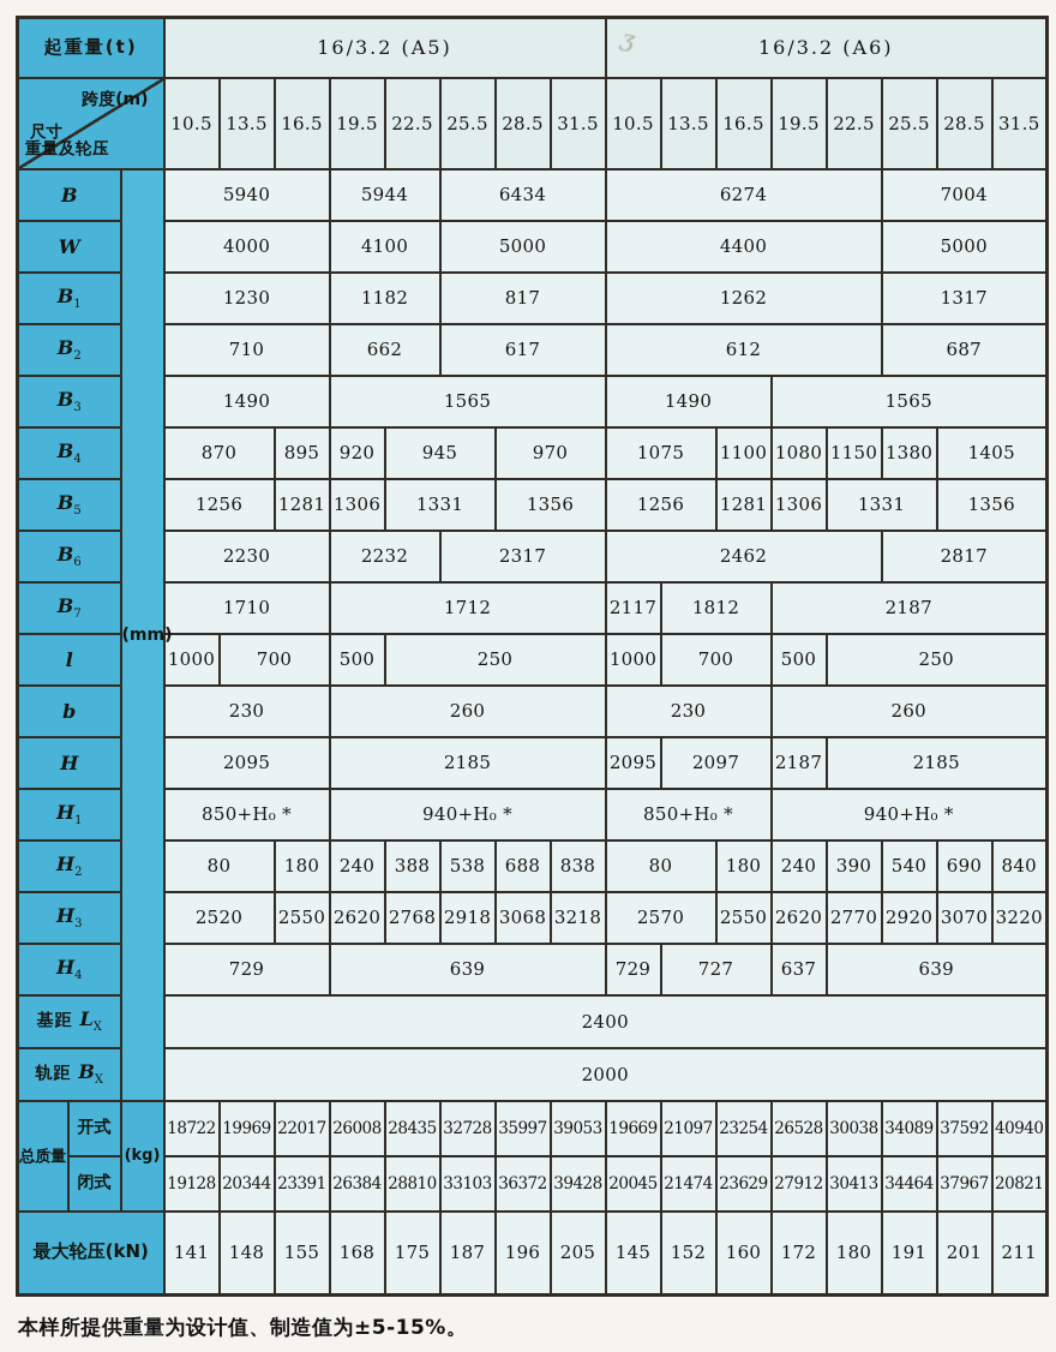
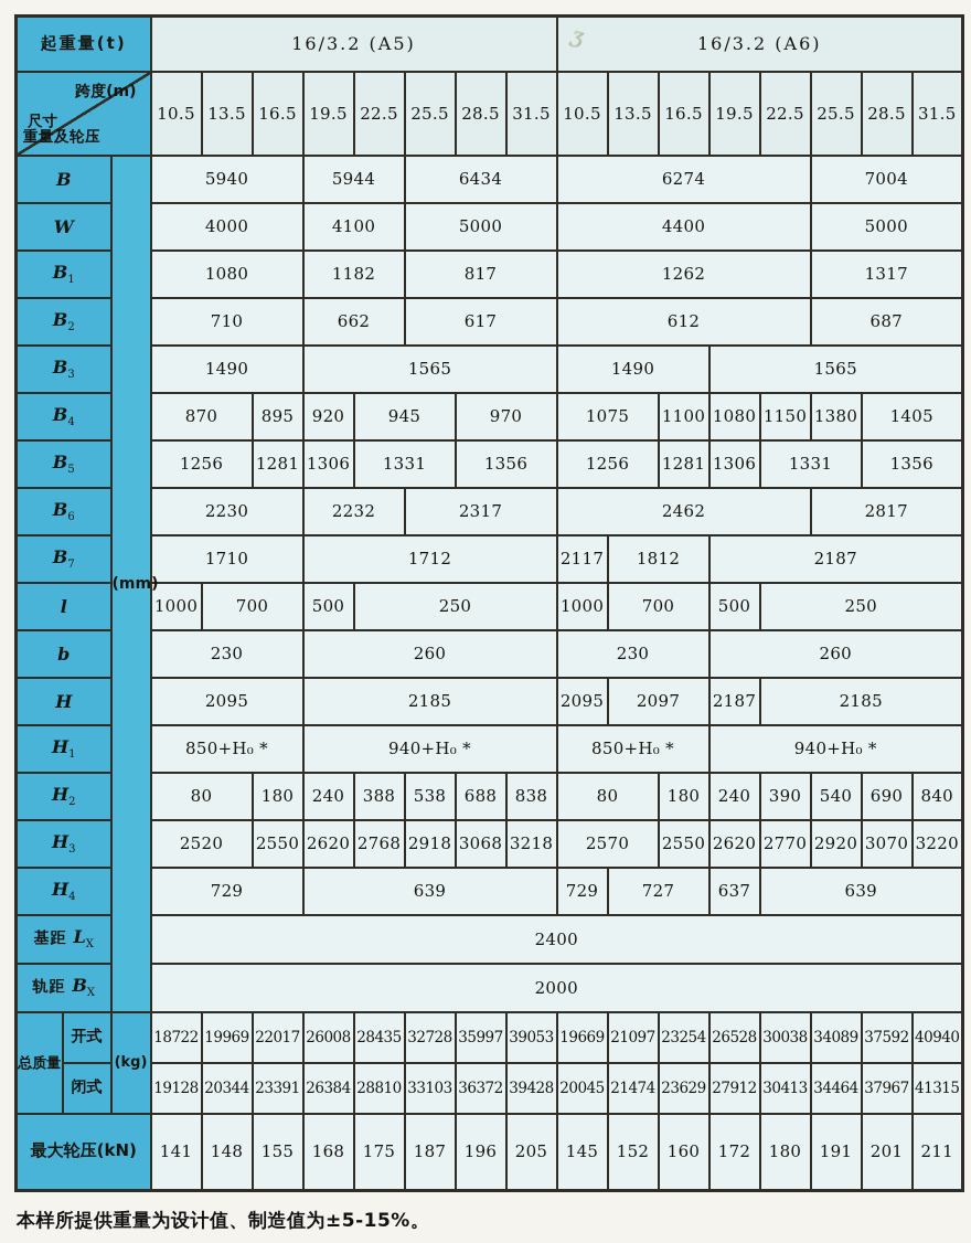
  跨度(m) 尺寸 重量及轮压	10.5	13.5	16.5	19.5	22.5	25.5	28.5	31.5	10.5	13.5	16.5	19.5	22.5	25.5	28.5	31.5
  B	(mm)	5940	5944	6434	6274	7004
  W	4000	4100	5000	4400	5000
- B1	1230	1182	817	1262	1317
+ B1	1080	1182	817	1262	1317
  B2	710	662	617	612	687
  B3	1490	1565	1490	1565
  B4	870	895	920	945	970	1075	1100	1080	1150	1380	1405
  B5	1256	1281	1306	1331	1356	1256	1281	1306	1331	1356
  B6	2230	2232	2317	2462	2817
  B7	1710	1712	2117	1812	2187
  l	1000	700	500	250	1000	700	500	250
  b	230	260	230	260
  H	2095	2185	2095	2097	2187	2185
  H1	850+H₀ *	940+H₀ *	850+H₀ *	940+H₀ *
  H2	80	180	240	388	538	688	838	80	180	240	390	540	690	840
  H3	2520	2550	2620	2768	2918	3068	3218	2570	2550	2620	2770	2920	3070	3220
  H4	729	639	729	727	637	639
  基距 LX	2400
  轨距 BX	2000
  总质量	开式	(kg)	18722	19969	22017	26008	28435	32728	35997	39053	19669	21097	23254	26528	30038	34089	37592	40940
- 闭式	19128	20344	23391	26384	28810	33103	36372	39428	20045	21474	23629	27912	30413	34464	37967	20821
+ 闭式	19128	20344	23391	26384	28810	33103	36372	39428	20045	21474	23629	27912	30413	34464	37967	41315
  最大轮压(kN)	141	148	155	168	175	187	196	205	145	152	160	172	180	191	201	211
  本样所提供重量为设计值、制造值为±5-15%。
